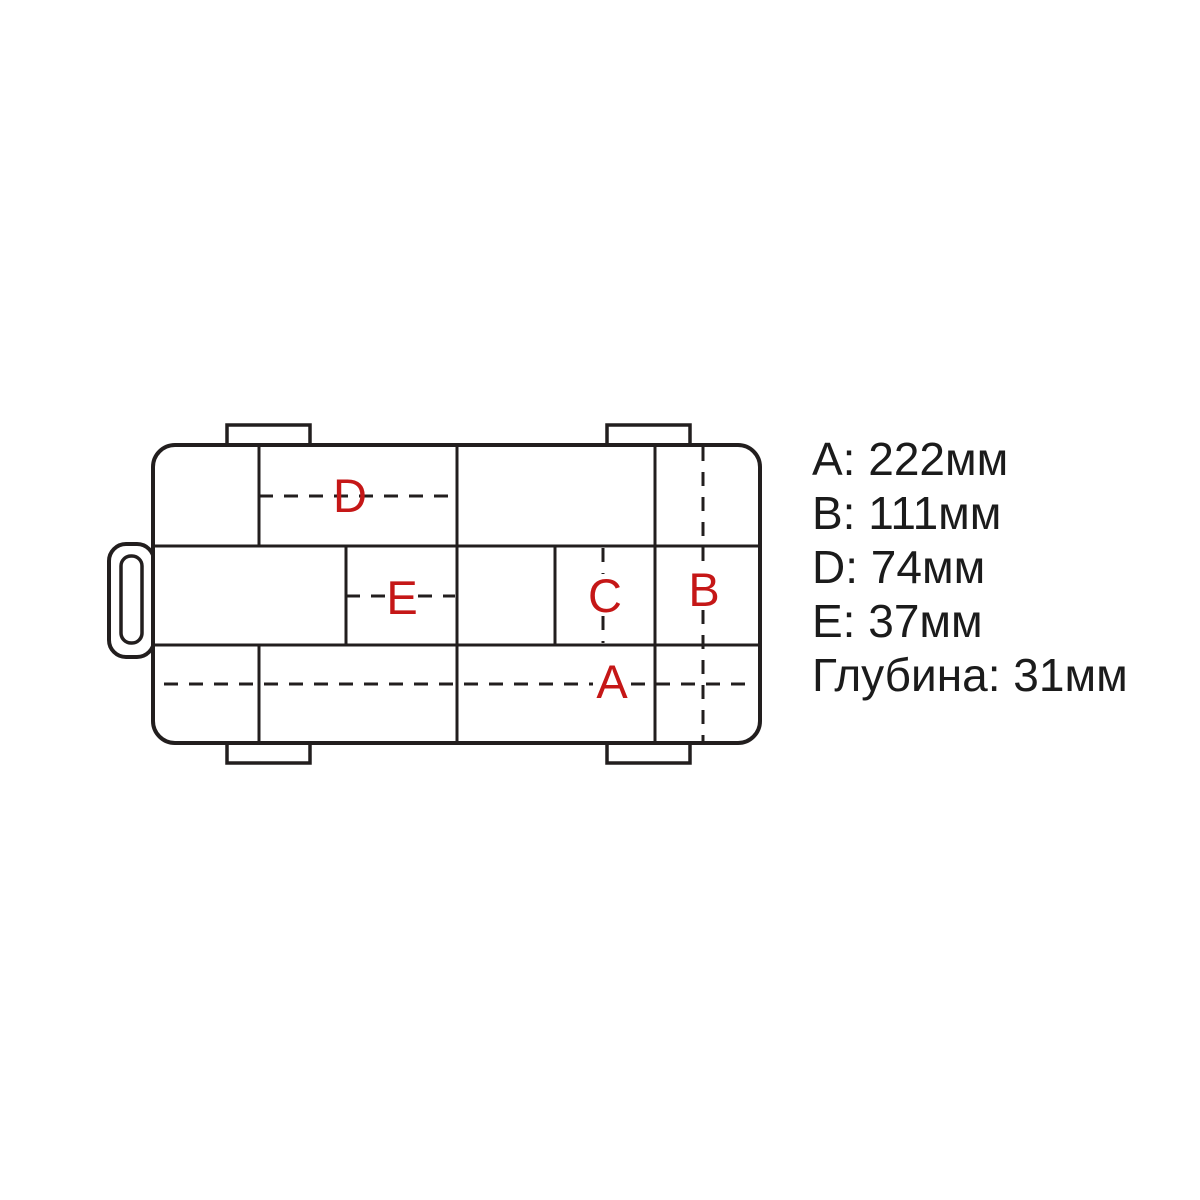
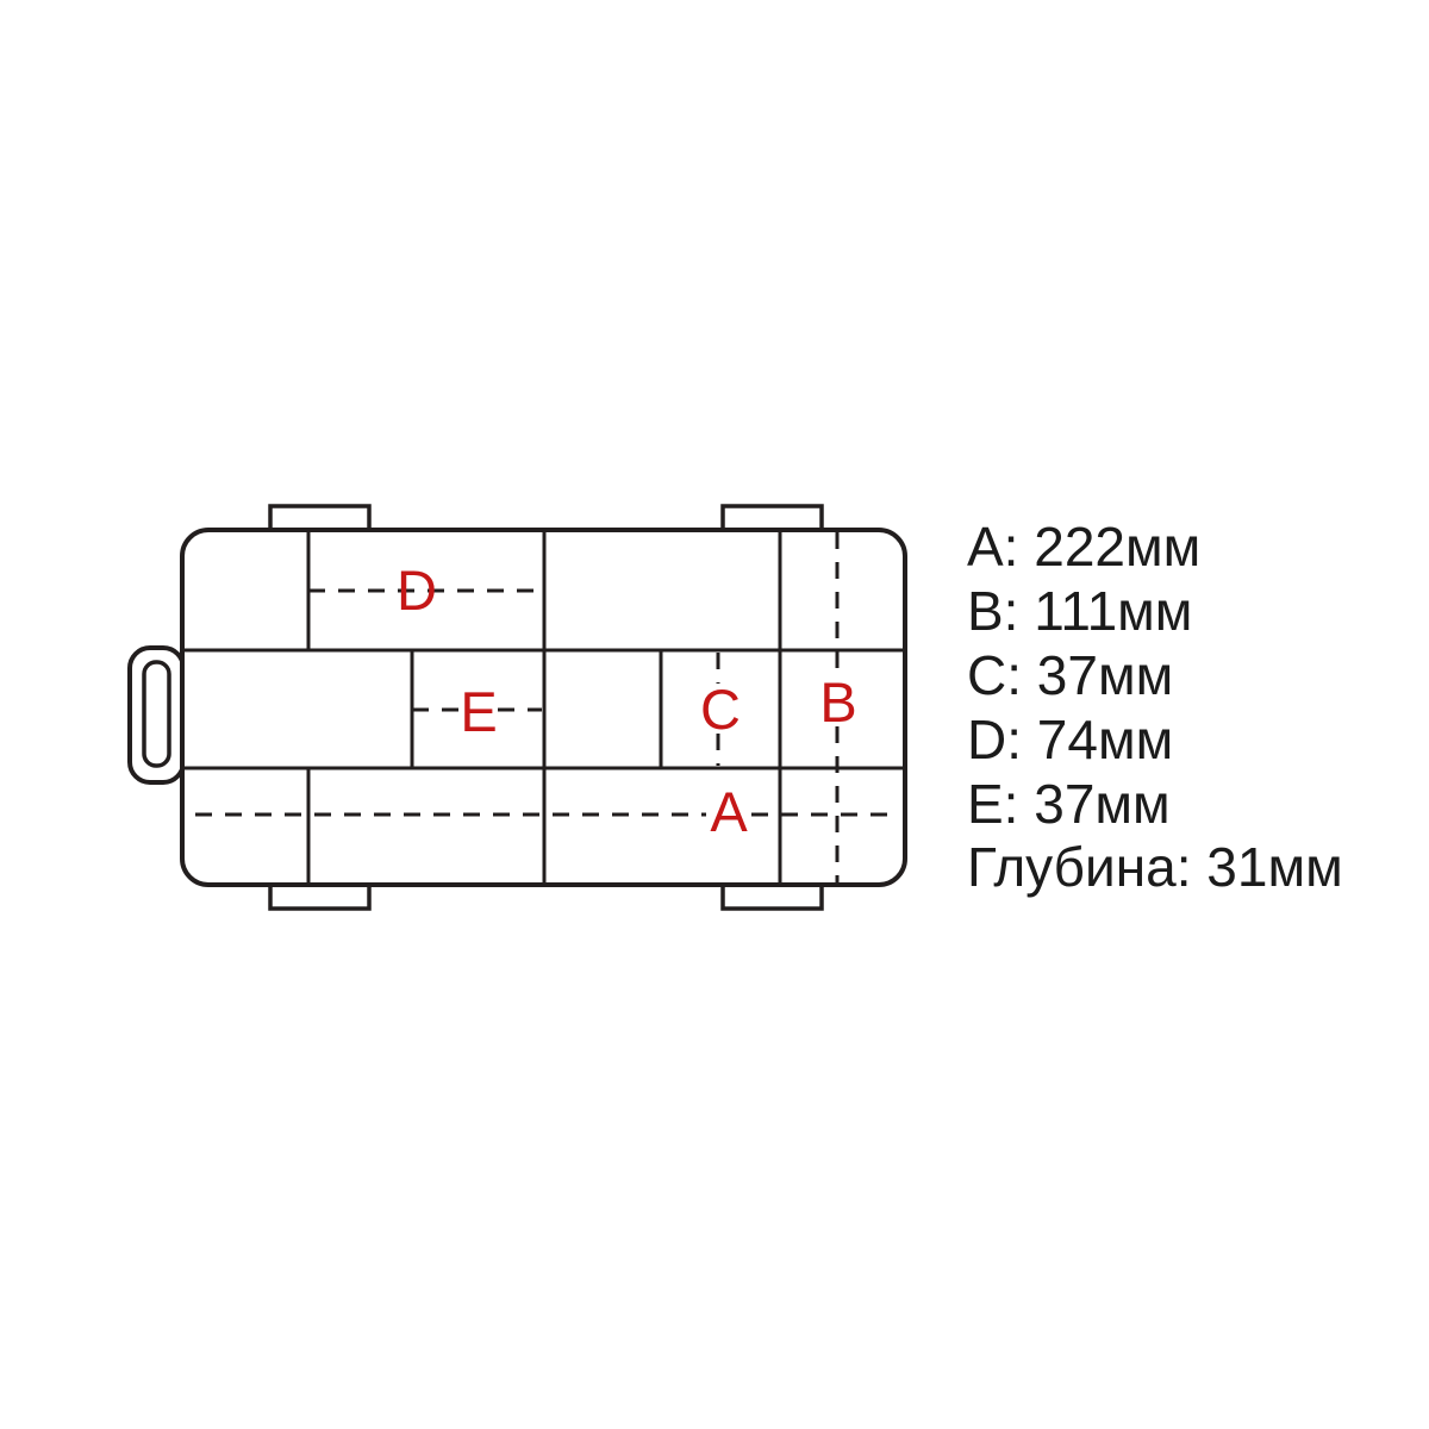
  D
  E
  C
  B
  A
  A: 222мм
  B: 111мм
+ C: 37мм
  D: 74мм
  E: 37мм
  Глубина: 31мм
